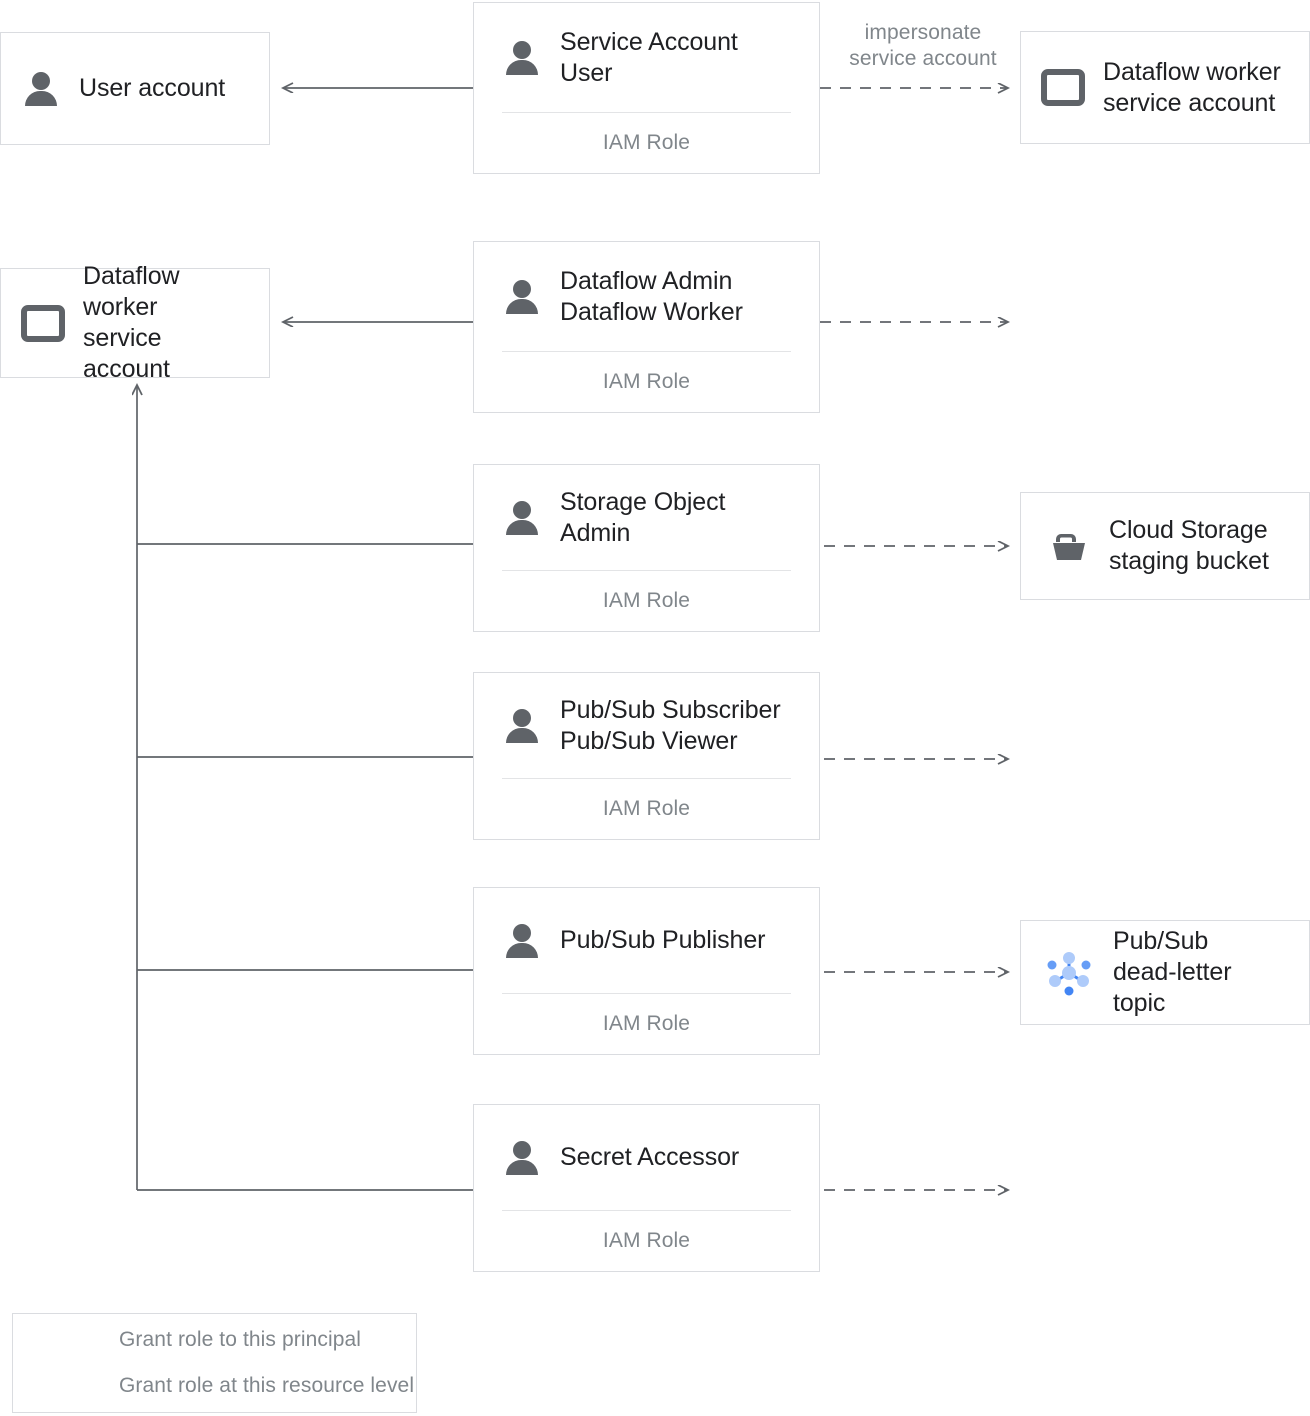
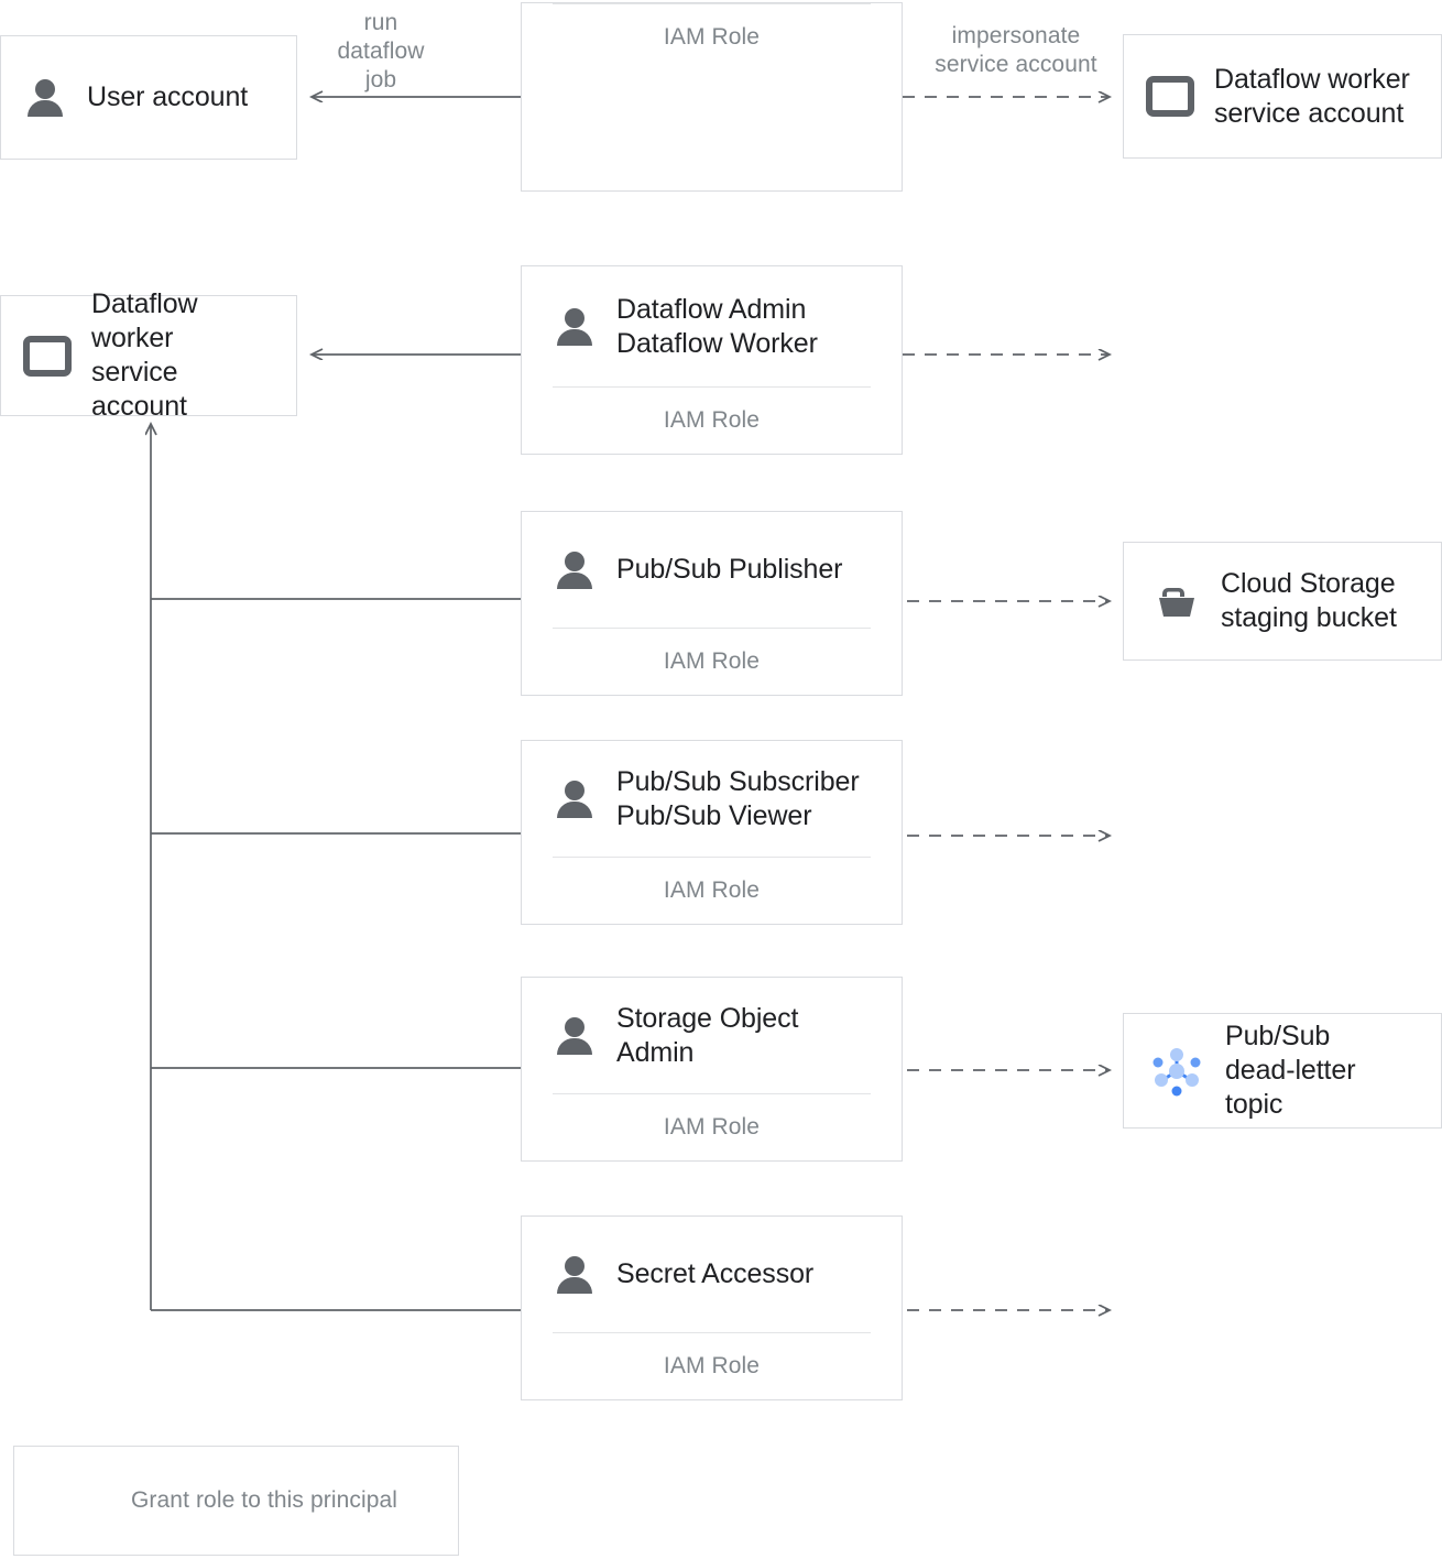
+ run
+ dataflow
+ job
  impersonate
  service account
  User account
  Dataflow worker
  service account
- Service Account User
  IAM Role
  Dataflow Admin
  Dataflow Worker
  IAM Role
- Storage Object Admin
+ Pub/Sub Publisher
  IAM Role
  Pub/Sub Subscriber
  Pub/Sub Viewer
  IAM Role
- Pub/Sub Publisher
+ Storage Object Admin
  IAM Role
  Secret Accessor
  IAM Role
  Dataflow worker
  service account
  Cloud Storage
  staging bucket
  Pub/Sub
  dead-letter topic
  Grant role to this principal
- Grant role at this resource level
